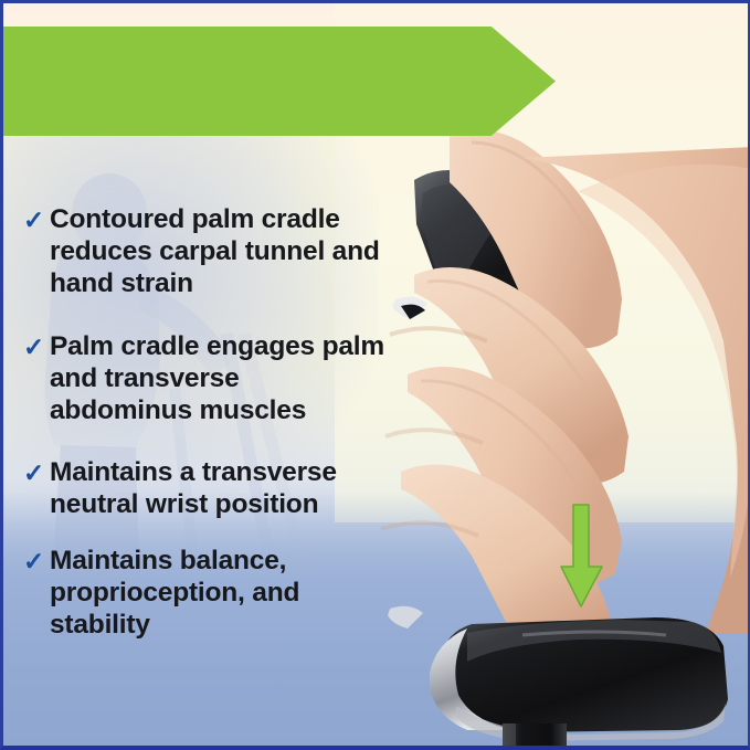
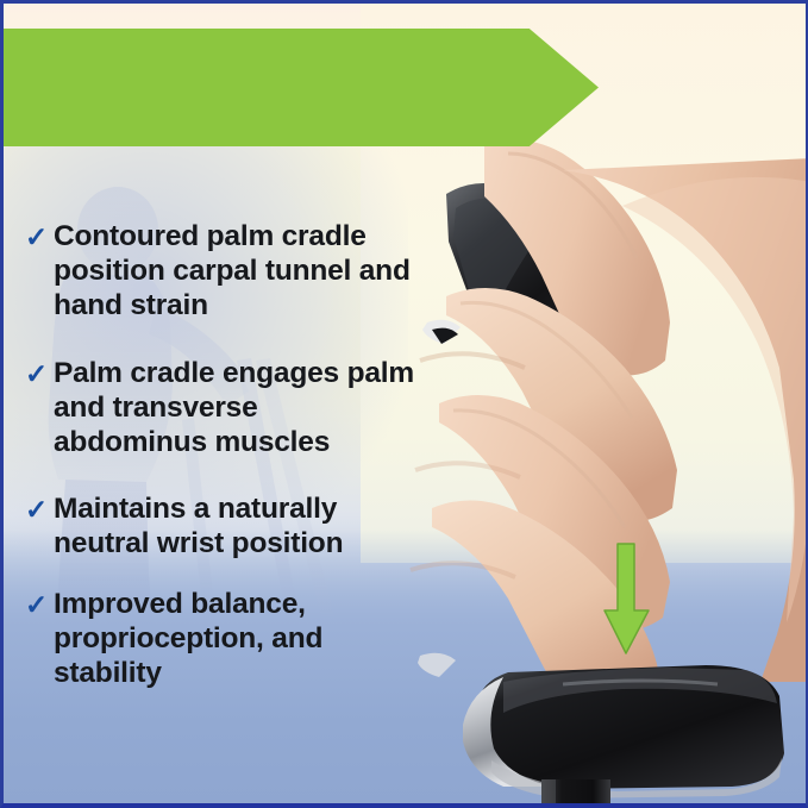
  ✓
- Contoured palm cradle reduces carpal tunnel and hand strain
+ Contoured palm cradle position carpal tunnel and hand strain
  ✓
  Palm cradle engages palm and transverse abdominus muscles
  ✓
- Maintains a transverse neutral wrist position
+ Maintains a naturally neutral wrist position
  ✓
- Maintains balance, proprioception, and stability
+ Improved balance, proprioception, and stability
